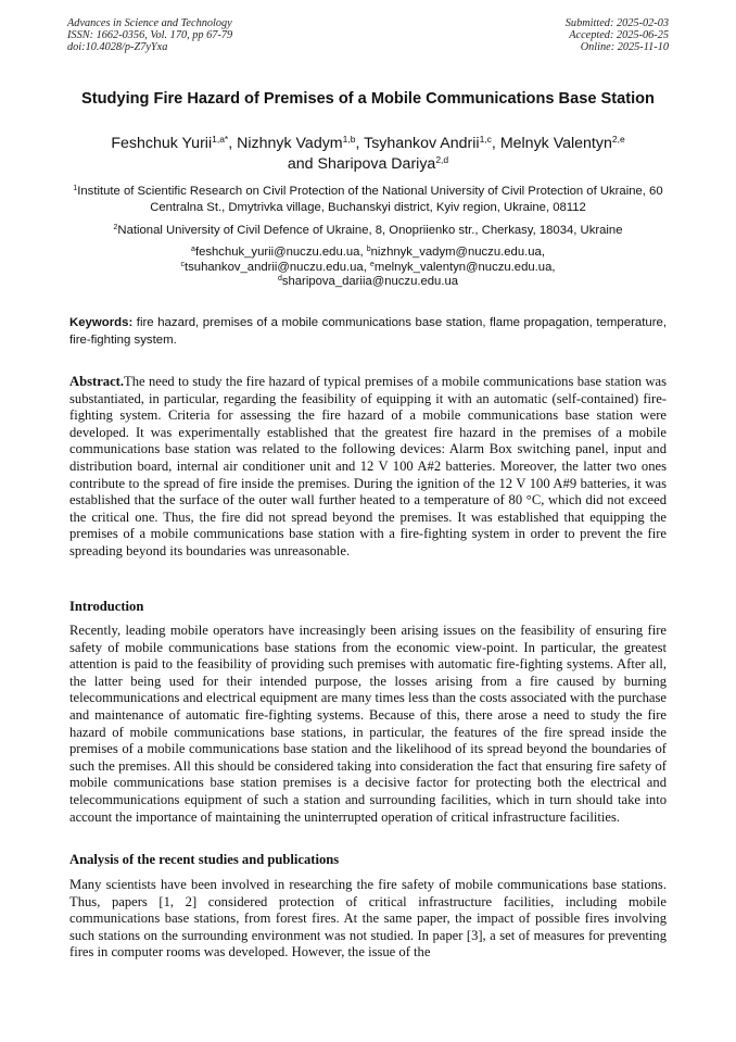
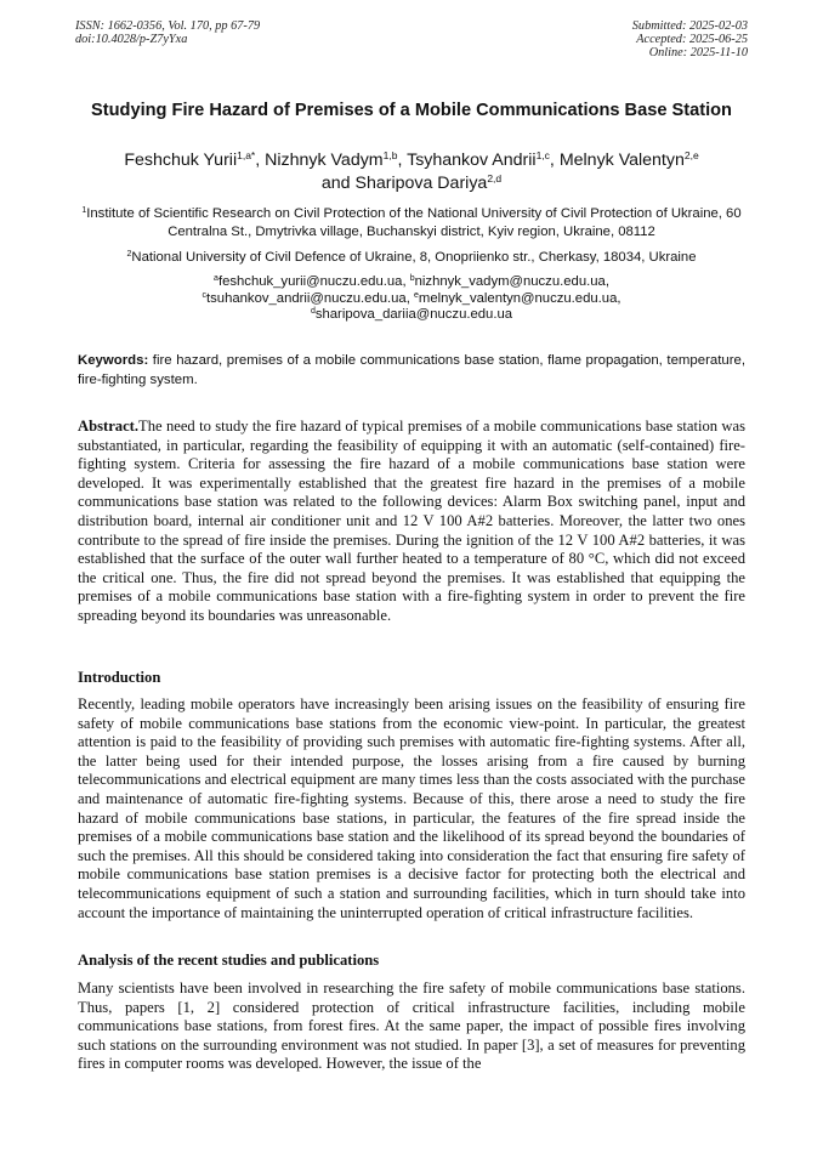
- Advances in Science and Technology
  ISSN: 1662-0356, Vol. 170, pp 67-79
  doi:10.4028/p-Z7yYxa
  Submitted: 2025-02-03
  Accepted: 2025-06-25
  Online: 2025-11-10
  Studying Fire Hazard of Premises of a Mobile Communications Base Station
  Feshchuk Yurii1,a*, Nizhnyk Vadym1,b, Tsyhankov Andrii1,c, Melnyk Valentyn2,e
  and Sharipova Dariya2,d
  Institute of Scientific Research on Civil Protection of the National University of Civil Protection of Ukraine, 60 Centralna St., Dmytrivka village, Buchanskyi district, Kyiv region, Ukraine, 08112
  National University of Civil Defence of Ukraine, 8, Onopriienko str., Cherkasy, 18034, Ukraine
  feshchuk_yurii@nuczu.edu.ua, nizhnyk_vadym@nuczu.edu.ua,
  tsuhankov_andrii@nuczu.edu.ua, melnyk_valentyn@nuczu.edu.ua,
  sharipova_dariia@nuczu.edu.ua
  Keywords: fire hazard, premises of a mobile communications base station, flame propagation, temperature, fire-fighting system.
- Abstract.The need to study the fire hazard of typical premises of a mobile communications base station was substantiated, in particular, regarding the feasibility of equipping it with an automatic (self-contained) fire-fighting system. Criteria for assessing the fire hazard of a mobile communications base station were developed. It was experimentally established that the greatest fire hazard in the premises of a mobile communications base station was related to the following devices: Alarm Box switching panel, input and distribution board, internal air conditioner unit and 12 V 100 A#2 batteries. Moreover, the latter two ones contribute to the spread of fire inside the premises. During the ignition of the 12 V 100 A#9 batteries, it was established that the surface of the outer wall further heated to a temperature of 80 °C, which did not exceed the critical one. Thus, the fire did not spread beyond the premises. It was established that equipping the premises of a mobile communications base station with a fire-fighting system in order to prevent the fire spreading beyond its boundaries was unreasonable.
+ Abstract.The need to study the fire hazard of typical premises of a mobile communications base station was substantiated, in particular, regarding the feasibility of equipping it with an automatic (self-contained) fire-fighting system. Criteria for assessing the fire hazard of a mobile communications base station were developed. It was experimentally established that the greatest fire hazard in the premises of a mobile communications base station was related to the following devices: Alarm Box switching panel, input and distribution board, internal air conditioner unit and 12 V 100 A#2 batteries. Moreover, the latter two ones contribute to the spread of fire inside the premises. During the ignition of the 12 V 100 A#2 batteries, it was established that the surface of the outer wall further heated to a temperature of 80 °C, which did not exceed the critical one. Thus, the fire did not spread beyond the premises. It was established that equipping the premises of a mobile communications base station with a fire-fighting system in order to prevent the fire spreading beyond its boundaries was unreasonable.
  Introduction
  Recently, leading mobile operators have increasingly been arising issues on the feasibility of ensuring fire safety of mobile communications base stations from the economic view-point. In particular, the greatest attention is paid to the feasibility of providing such premises with automatic fire-fighting systems. After all, the latter being used for their intended purpose, the losses arising from a fire caused by burning telecommunications and electrical equipment are many times less than the costs associated with the purchase and maintenance of automatic fire-fighting systems. Because of this, there arose a need to study the fire hazard of mobile communications base stations, in particular, the features of the fire spread inside the premises of a mobile communications base station and the likelihood of its spread beyond the boundaries of such the premises. All this should be considered taking into consideration the fact that ensuring fire safety of mobile communications base station premises is a decisive factor for protecting both the electrical and telecommunications equipment of such a station and surrounding facilities, which in turn should take into account the importance of maintaining the uninterrupted operation of critical infrastructure facilities.
  Analysis of the recent studies and publications
  Many scientists have been involved in researching the fire safety of mobile communications base stations. Thus, papers [1, 2] considered protection of critical infrastructure facilities, including mobile communications base stations, from forest fires. At the same paper, the impact of possible fires involving such stations on the surrounding environment was not studied. In paper [3], a set of measures for preventing fires in computer rooms was developed. However, the issue of the
